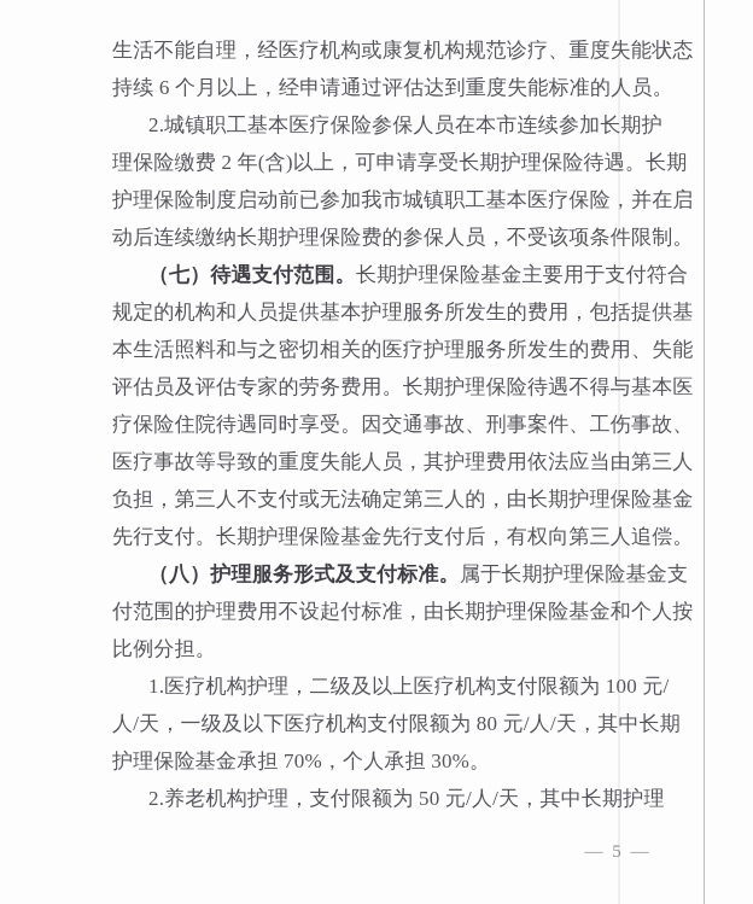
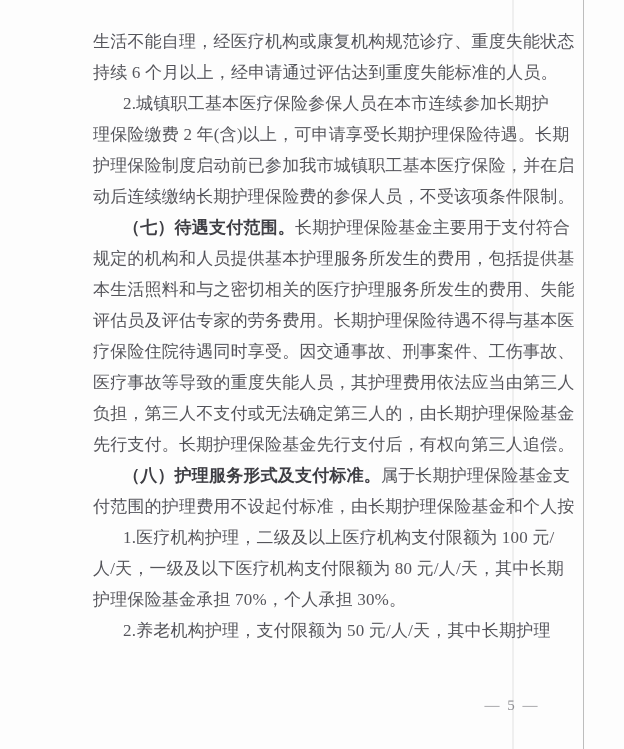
  生活不能自理，经医疗机构或康复机构规范诊疗、重度失能状态
  持续 6 个月以上，经申请通过评估达到重度失能标准的人员。
  2.城镇职工基本医疗保险参保人员在本市连续参加长期护
  理保险缴费 2 年(含)以上，可申请享受长期护理保险待遇。长期
  护理保险制度启动前已参加我市城镇职工基本医疗保险，并在启
  动后连续缴纳长期护理保险费的参保人员，不受该项条件限制。
  （七）待遇支付范围。长期护理保险基金主要用于支付符合
  规定的机构和人员提供基本护理服务所发生的费用，包括提供基
  本生活照料和与之密切相关的医疗护理服务所发生的费用、失能
  评估员及评估专家的劳务费用。长期护理保险待遇不得与基本医
  疗保险住院待遇同时享受。因交通事故、刑事案件、工伤事故、
  医疗事故等导致的重度失能人员，其护理费用依法应当由第三人
  负担，第三人不支付或无法确定第三人的，由长期护理保险基金
  先行支付。长期护理保险基金先行支付后，有权向第三人追偿。
  （八）护理服务形式及支付标准。属于长期护理保险基金支
  付范围的护理费用不设起付标准，由长期护理保险基金和个人按
- 比例分担。
  1.医疗机构护理，二级及以上医疗机构支付限额为 100 元/
  人/天，一级及以下医疗机构支付限额为 80 元/人/天，其中长期
  护理保险基金承担 70%，个人承担 30%。
  2.养老机构护理，支付限额为 50 元/人/天，其中长期护理
  — 5 —
